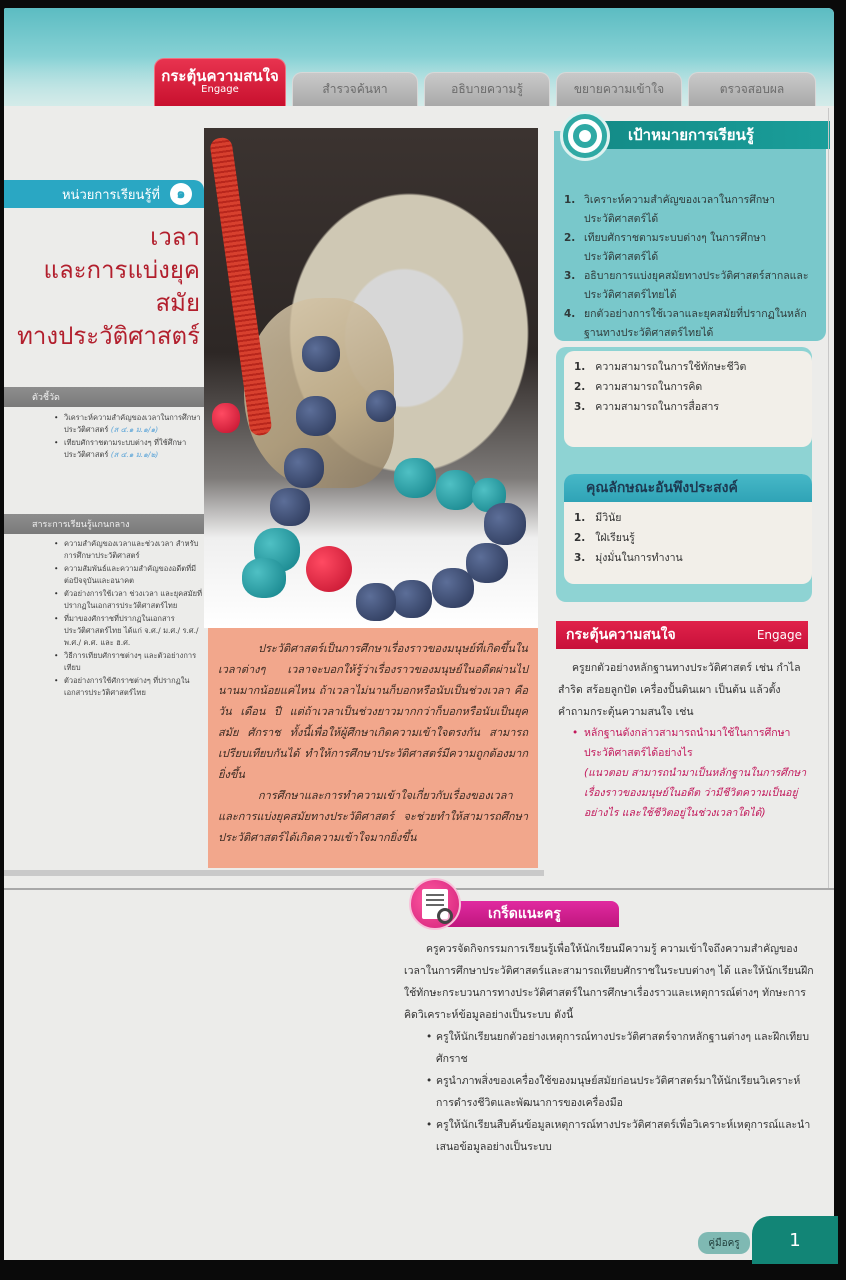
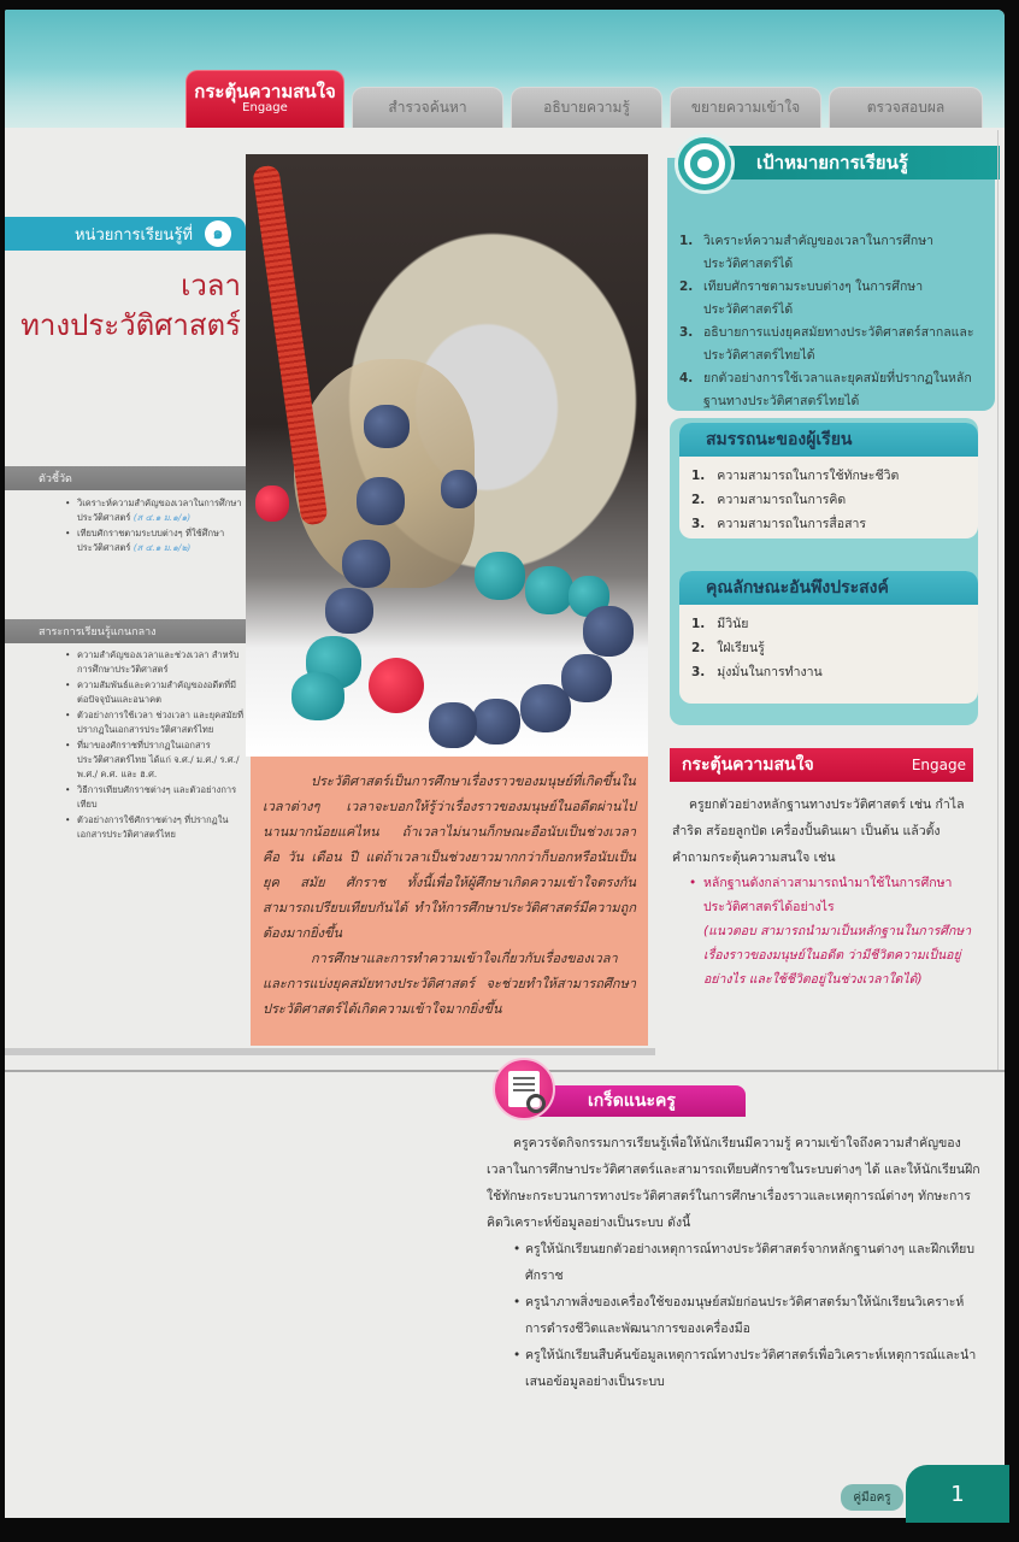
  กระตุ้นความสนใจ
  Engage
  สำรวจค้นหา
  อธิบายความรู้
  ขยายความเข้าใจ
  ตรวจสอบผล
  หน่วยการเรียนรู้ที่
  ๑
  เวลา
- และการแบ่งยุคสมัย
  ทางประวัติศาสตร์
  ตัวชี้วัด
  วิเคราะห์ความสำคัญของเวลาในการศึกษาประวัติศาสตร์ (ส ๔.๑ ม.๑/๑)
  เทียบศักราชตามระบบต่างๆ ที่ใช้ศึกษาประวัติศาสตร์ (ส ๔.๑ ม.๑/๒)
  สาระการเรียนรู้แกนกลาง
  ความสำคัญของเวลาและช่วงเวลา สำหรับการศึกษาประวัติศาสตร์
  ความสัมพันธ์และความสำคัญของอดีตที่มีต่อปัจจุบันและอนาคต
  ตัวอย่างการใช้เวลา ช่วงเวลา และยุคสมัยที่ปรากฏในเอกสารประวัติศาสตร์ไทย
  ที่มาของศักราชที่ปรากฏในเอกสารประวัติศาสตร์ไทย ได้แก่ จ.ศ./ ม.ศ./ ร.ศ./ พ.ศ./ ค.ศ. และ ฮ.ศ.
  วิธีการเทียบศักราชต่างๆ และตัวอย่างการเทียบ
  ตัวอย่างการใช้ศักราชต่างๆ ที่ปรากฏในเอกสารประวัติศาสตร์ไทย
- ประวัติศาสตร์เป็นการศึกษาเรื่องราวของมนุษย์ที่เกิดขึ้นในเวลาต่างๆ เวลาจะบอกให้รู้ว่าเรื่องราวของมนุษย์ในอดีตผ่านไปนานมากน้อยแค่ไหน ถ้าเวลาไม่นานก็บอกหรือนับเป็นช่วงเวลา คือ วัน เดือน ปี แต่ถ้าเวลาเป็นช่วงยาวมากกว่าก็บอกหรือนับเป็นยุค สมัย ศักราช ทั้งนี้เพื่อให้ผู้ศึกษาเกิดความเข้าใจตรงกัน สามารถเปรียบเทียบกันได้ ทำให้การศึกษาประวัติศาสตร์มีความถูกต้องมากยิ่งขึ้น
+ ประวัติศาสตร์เป็นการศึกษาเรื่องราวของมนุษย์ที่เกิดขึ้นในเวลาต่างๆ เวลาจะบอกให้รู้ว่าเรื่องราวของมนุษย์ในอดีตผ่านไปนานมากน้อยแค่ไหน ถ้าเวลาไม่นานก็กษณะอือนับเป็นช่วงเวลา คือ วัน เดือน ปี แต่ถ้าเวลาเป็นช่วงยาวมากกว่าก็บอกหรือนับเป็นยุค สมัย ศักราช ทั้งนี้เพื่อให้ผู้ศึกษาเกิดความเข้าใจตรงกัน สามารถเปรียบเทียบกันได้ ทำให้การศึกษาประวัติศาสตร์มีความถูกต้องมากยิ่งขึ้น
  การศึกษาและการทำความเข้าใจเกี่ยวกับเรื่องของเวลาและการแบ่งยุคสมัยทางประวัติศาสตร์ จะช่วยทำให้สามารถศึกษาประวัติศาสตร์ได้เกิดความเข้าใจมากยิ่งขึ้น
  1.
  วิเคราะห์ความสำคัญของเวลาในการศึกษาประวัติศาสตร์ได้
  2.
  เทียบศักราชตามระบบต่างๆ ในการศึกษาประวัติศาสตร์ได้
  3.
  อธิบายการแบ่งยุคสมัยทางประวัติศาสตร์สากลและประวัติศาสตร์ไทยได้
  4.
  ยกตัวอย่างการใช้เวลาและยุคสมัยที่ปรากฏในหลักฐานทางประวัติศาสตร์ไทยได้
  เป้าหมายการเรียนรู้
+ สมรรถนะของผู้เรียน
  1.
  ความสามารถในการใช้ทักษะชีวิต
  2.
  ความสามารถในการคิด
  3.
  ความสามารถในการสื่อสาร
  คุณลักษณะอันพึงประสงค์
  1.
  มีวินัย
  2.
  ใฝ่เรียนรู้
  3.
  มุ่งมั่นในการทำงาน
  กระตุ้นความสนใจ
  Engage
  ครูยกตัวอย่างหลักฐานทางประวัติศาสตร์ เช่น กำไลสำริด สร้อยลูกปัด เครื่องปั้นดินเผา เป็นต้น แล้วตั้งคำถามกระตุ้นความสนใจ เช่น
  หลักฐานดังกล่าวสามารถนำมาใช้ในการศึกษาประวัติศาสตร์ได้อย่างไร
  (แนวตอบ สามารถนำมาเป็นหลักฐานในการศึกษาเรื่องราวของมนุษย์ในอดีต ว่ามีชีวิตความเป็นอยู่อย่างไร และใช้ชีวิตอยู่ในช่วงเวลาใดได้)
  เกร็ดแนะครู
  ครูควรจัดกิจกรรมการเรียนรู้เพื่อให้นักเรียนมีความรู้ ความเข้าใจถึงความสำคัญของเวลาในการศึกษาประวัติศาสตร์และสามารถเทียบศักราชในระบบต่างๆ ได้ และให้นักเรียนฝึกใช้ทักษะกระบวนการทางประวัติศาสตร์ในการศึกษาเรื่องราวและเหตุการณ์ต่างๆ ทักษะการคิดวิเคราะห์ข้อมูลอย่างเป็นระบบ ดังนี้
  ครูให้นักเรียนยกตัวอย่างเหตุการณ์ทางประวัติศาสตร์จากหลักฐานต่างๆ และฝึกเทียบศักราช
  ครูนำภาพสิ่งของเครื่องใช้ของมนุษย์สมัยก่อนประวัติศาสตร์มาให้นักเรียนวิเคราะห์การดำรงชีวิตและพัฒนาการของเครื่องมือ
  ครูให้นักเรียนสืบค้นข้อมูลเหตุการณ์ทางประวัติศาสตร์เพื่อวิเคราะห์เหตุการณ์และนำเสนอข้อมูลอย่างเป็นระบบ
  คู่มือครู
  1
